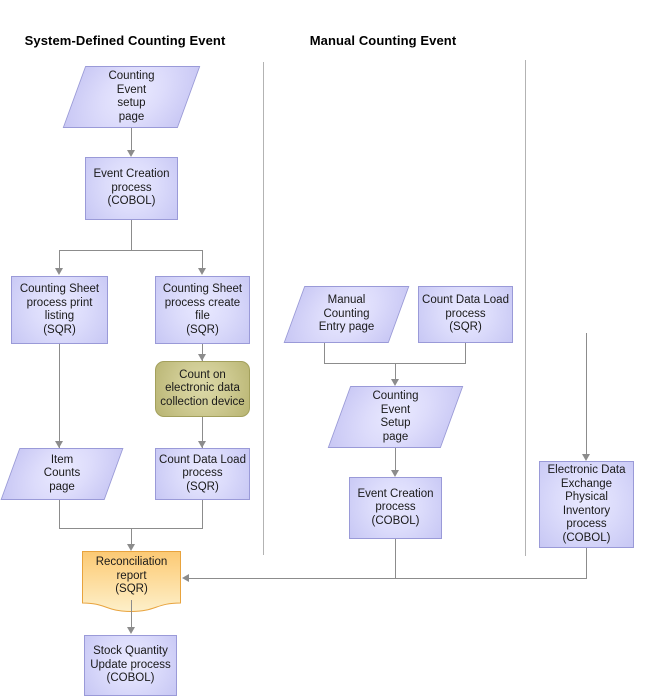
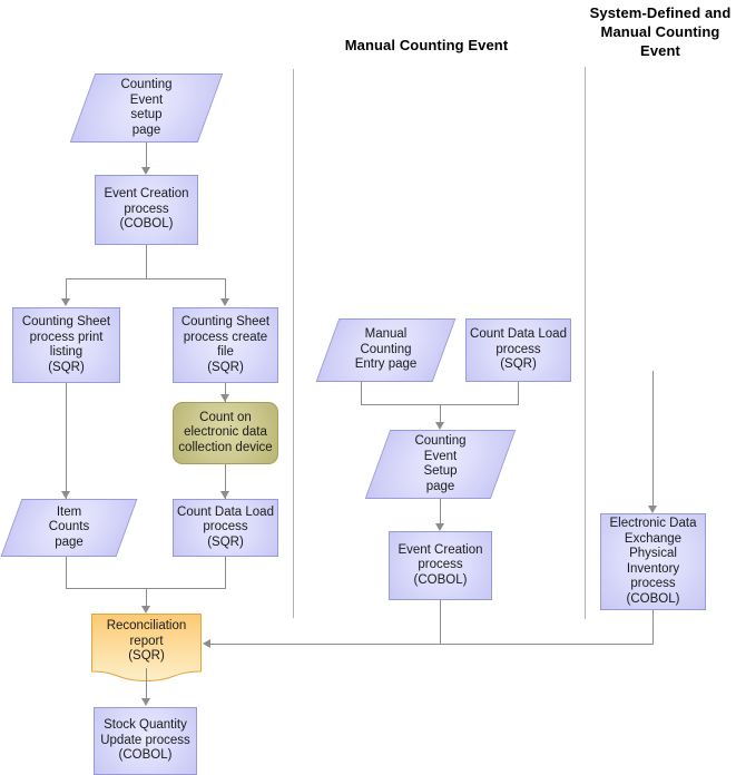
- System-Defined Counting Event
  Manual Counting Event
+ System-Defined and Manual Counting Event
  Counting
  Event
  setup
  page
  Event Creation
  process
  (COBOL)
  Counting Sheet
  process print
  listing
  (SQR)
  Counting Sheet
  process create file
  (SQR)
  Count on
  electronic data
  collection device
  Item
  Counts
  page
  Count Data Load
  process
  (SQR)
  Reconciliation
  report
  (SQR)
  Stock Quantity
  Update process
  (COBOL)
  Manual
  Counting
  Entry page
  Count Data Load
  process
  (SQR)
  Counting
  Event
  Setup
  page
  Event Creation
  process
  (COBOL)
  Electronic Data
  Exchange Physical
  Inventory process
  (COBOL)
